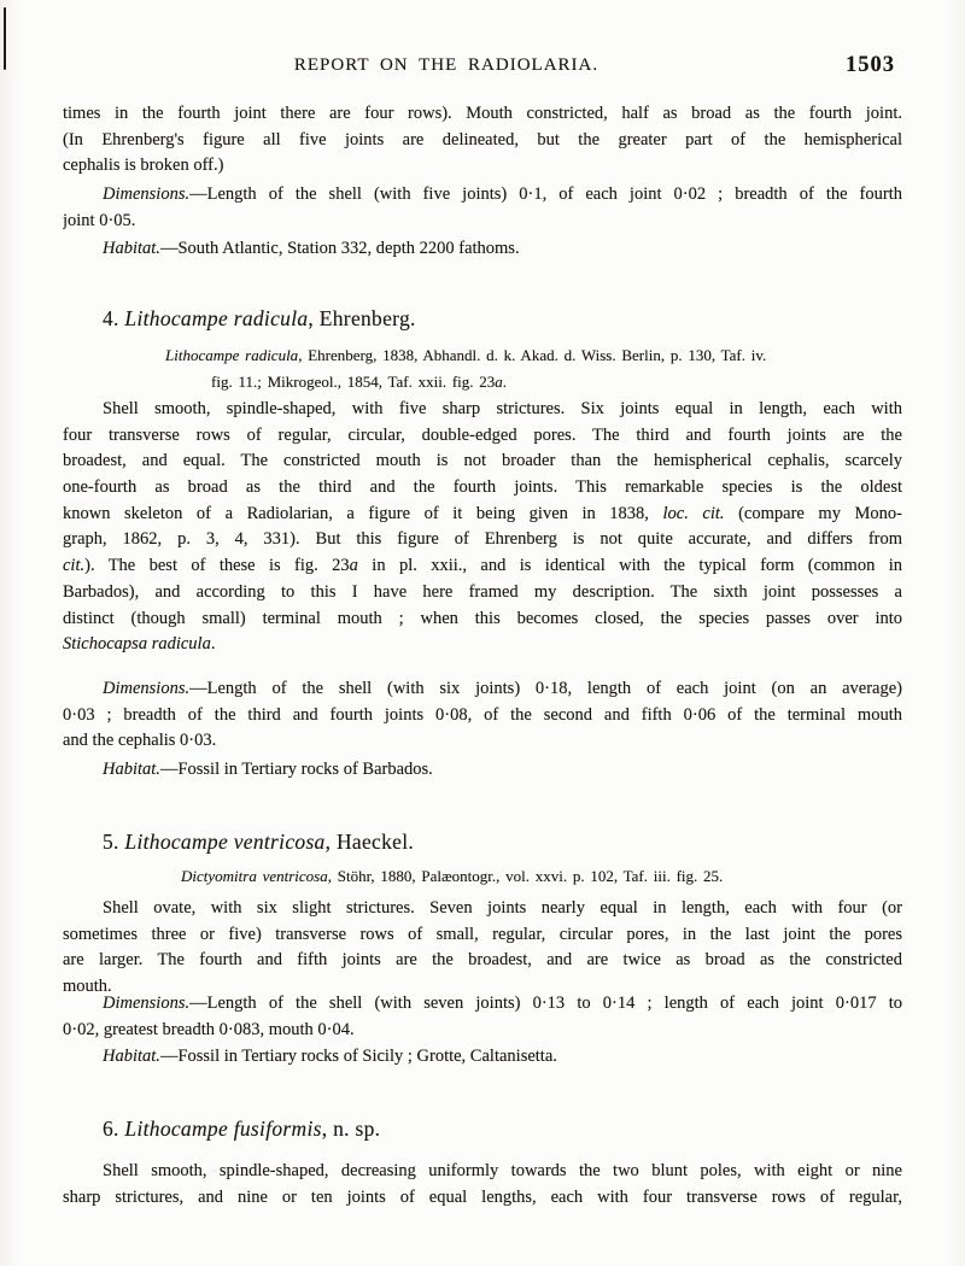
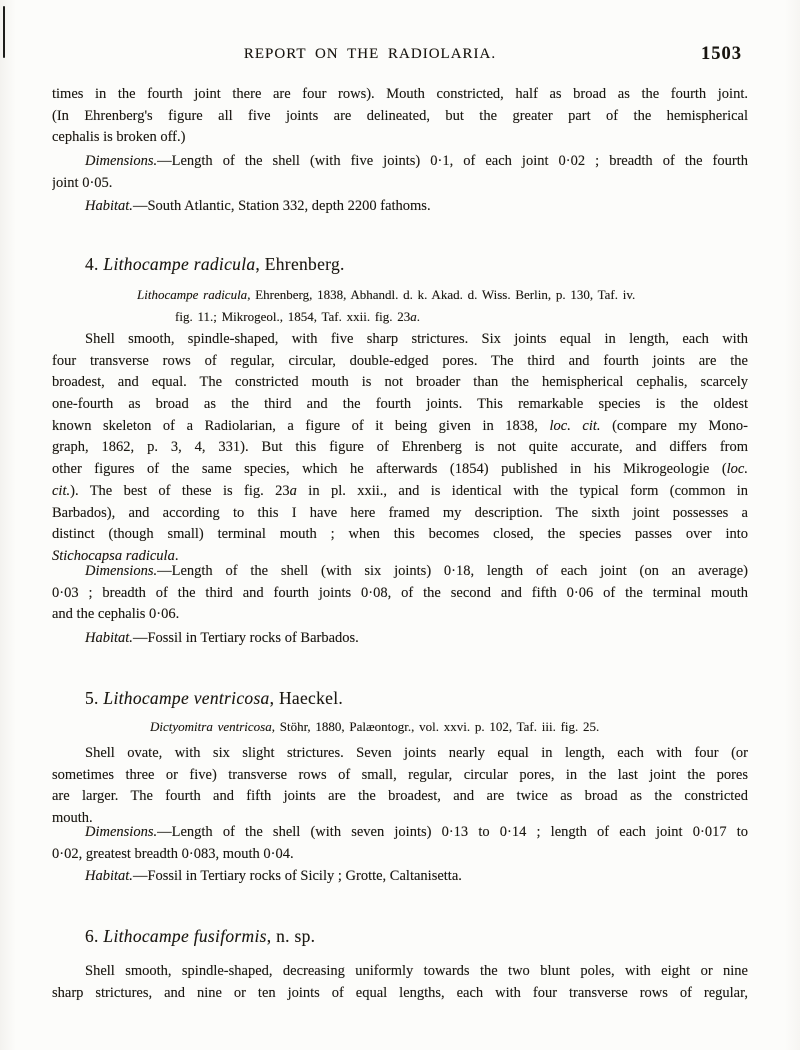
  REPORT ON THE RADIOLARIA.
  1503
  times in the fourth joint there are four rows). Mouth constricted, half as broad as the fourth joint.
  (In Ehrenberg's figure all five joints are delineated, but the greater part of the hemispherical
  cephalis is broken off.)
  Dimensions.—Length of the shell (with five joints) 0·1, of each joint 0·02 ; breadth of the fourth
  joint 0·05.
  Habitat.—South Atlantic, Station 332, depth 2200 fathoms.
  4. Lithocampe radicula, Ehrenberg.
  Lithocampe radicula, Ehrenberg, 1838, Abhandl. d. k. Akad. d. Wiss. Berlin, p. 130, Taf. iv.
  fig. 11.; Mikrogeol., 1854, Taf. xxii. fig. 23a.
  Shell smooth, spindle-shaped, with five sharp strictures. Six joints equal in length, each with
  four transverse rows of regular, circular, double-edged pores. The third and fourth joints are the
  broadest, and equal. The constricted mouth is not broader than the hemispherical cephalis, scarcely
  one-fourth as broad as the third and the fourth joints. This remarkable species is the oldest
  known skeleton of a Radiolarian, a figure of it being given in 1838, loc. cit. (compare my Mono-
  graph, 1862, p. 3, 4, 331). But this figure of Ehrenberg is not quite accurate, and differs from
+ other figures of the same species, which he afterwards (1854) published in his Mikrogeologie (loc.
  cit.). The best of these is fig. 23a in pl. xxii., and is identical with the typical form (common in
  Barbados), and according to this I have here framed my description. The sixth joint possesses a
  distinct (though small) terminal mouth ; when this becomes closed, the species passes over into
  Stichocapsa radicula.
  Dimensions.—Length of the shell (with six joints) 0·18, length of each joint (on an average)
  0·03 ; breadth of the third and fourth joints 0·08, of the second and fifth 0·06 of the terminal mouth
- and the cephalis 0·03.
+ and the cephalis 0·06.
  Habitat.—Fossil in Tertiary rocks of Barbados.
  5. Lithocampe ventricosa, Haeckel.
  Dictyomitra ventricosa, Stöhr, 1880, Palæontogr., vol. xxvi. p. 102, Taf. iii. fig. 25.
  Shell ovate, with six slight strictures. Seven joints nearly equal in length, each with four (or
  sometimes three or five) transverse rows of small, regular, circular pores, in the last joint the pores
  are larger. The fourth and fifth joints are the broadest, and are twice as broad as the constricted
  mouth.
  Dimensions.—Length of the shell (with seven joints) 0·13 to 0·14 ; length of each joint 0·017 to
  0·02, greatest breadth 0·083, mouth 0·04.
  Habitat.—Fossil in Tertiary rocks of Sicily ; Grotte, Caltanisetta.
  6. Lithocampe fusiformis, n. sp.
  Shell smooth, spindle-shaped, decreasing uniformly towards the two blunt poles, with eight or nine
  sharp strictures, and nine or ten joints of equal lengths, each with four transverse rows of regular,
